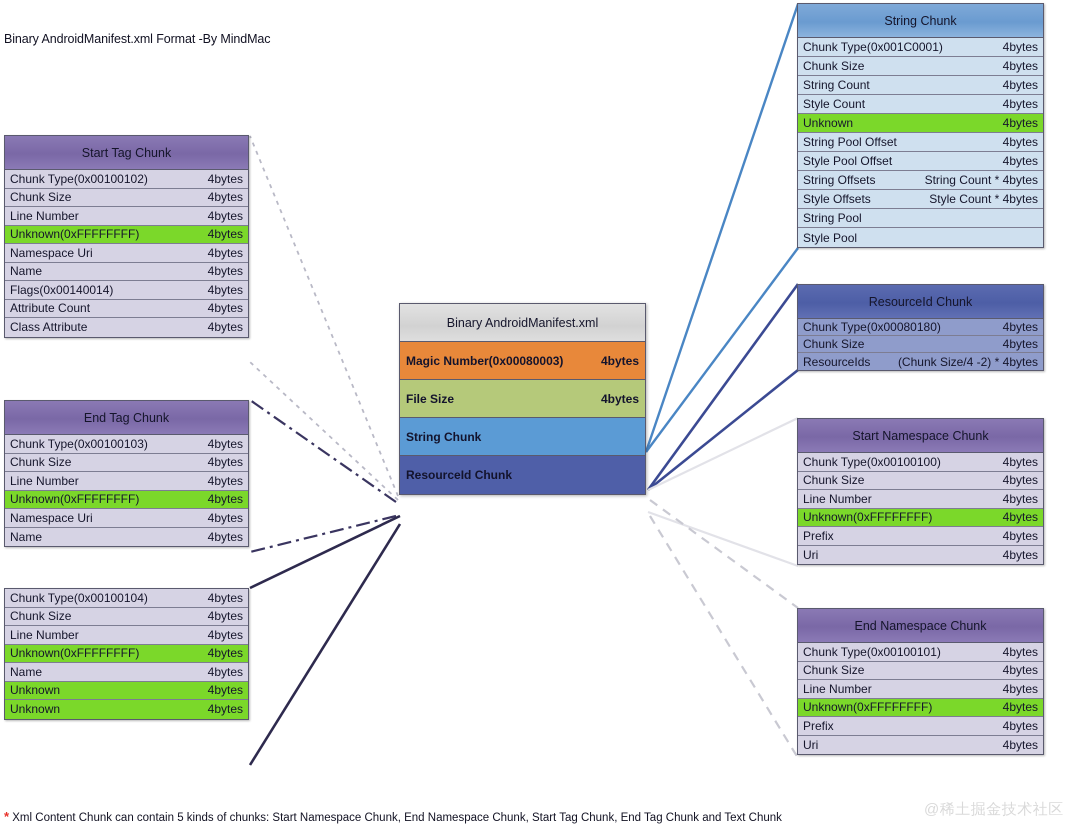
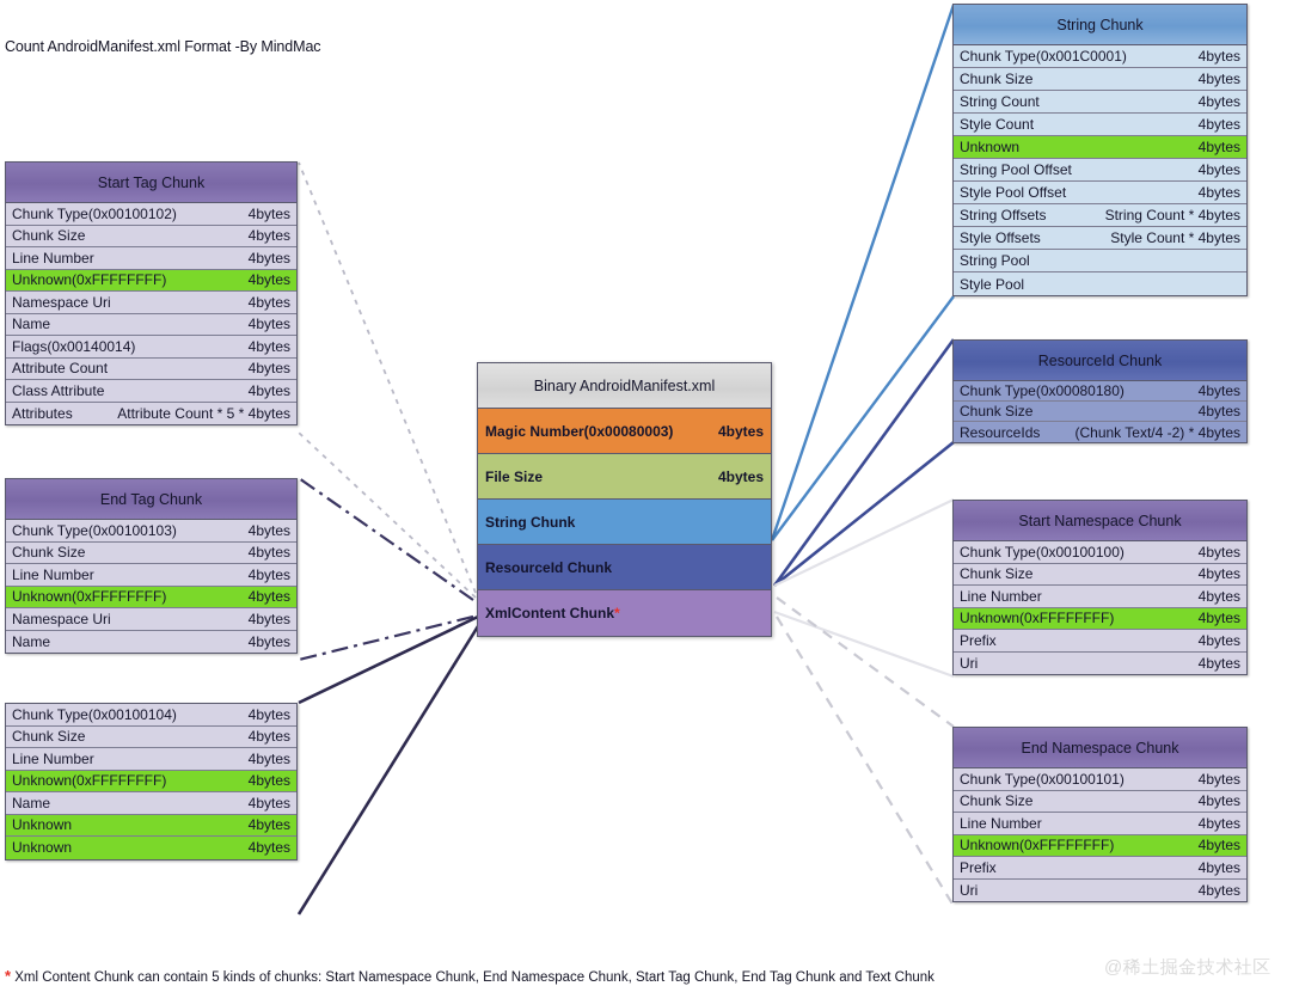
- Binary AndroidManifest.xml Format -By MindMac
+ Count AndroidManifest.xml Format -By MindMac
  Binary AndroidManifest.xml
  Magic Number(0x00080003)
  4bytes
  File Size
  4bytes
  String Chunk
  ResourceId Chunk
+ XmlContent Chunk*
  Start Tag Chunk
  Chunk Type(0x00100102)
  4bytes
  Chunk Size
  4bytes
  Line Number
  4bytes
  Unknown(0xFFFFFFFF)
  4bytes
  Namespace Uri
  4bytes
  Name
  4bytes
  Flags(0x00140014)
  4bytes
  Attribute Count
  4bytes
  Class Attribute
  4bytes
+ Attributes
+ Attribute Count * 5 * 4bytes
  End Tag Chunk
  Chunk Type(0x00100103)
  4bytes
  Chunk Size
  4bytes
  Line Number
  4bytes
  Unknown(0xFFFFFFFF)
  4bytes
  Namespace Uri
  4bytes
  Name
  4bytes
  Chunk Type(0x00100104)
  4bytes
  Chunk Size
  4bytes
  Line Number
  4bytes
  Unknown(0xFFFFFFFF)
  4bytes
  Name
  4bytes
  Unknown
  4bytes
  Unknown
  4bytes
  String Chunk
  Chunk Type(0x001C0001)
  4bytes
  Chunk Size
  4bytes
  String Count
  4bytes
  Style Count
  4bytes
  Unknown
  4bytes
  String Pool Offset
  4bytes
  Style Pool Offset
  4bytes
  String Offsets
  String Count * 4bytes
  Style Offsets
  Style Count * 4bytes
  String Pool
  Style Pool
  ResourceId Chunk
  Chunk Type(0x00080180)
  4bytes
  Chunk Size
  4bytes
  ResourceIds
- (Chunk Size/4 -2) * 4bytes
+ (Chunk Text/4 -2) * 4bytes
  Start Namespace Chunk
  Chunk Type(0x00100100)
  4bytes
  Chunk Size
  4bytes
  Line Number
  4bytes
  Unknown(0xFFFFFFFF)
  4bytes
  Prefix
  4bytes
  Uri
  4bytes
  End Namespace Chunk
  Chunk Type(0x00100101)
  4bytes
  Chunk Size
  4bytes
  Line Number
  4bytes
  Unknown(0xFFFFFFFF)
  4bytes
  Prefix
  4bytes
  Uri
  4bytes
  * Xml Content Chunk can contain 5 kinds of chunks: Start Namespace Chunk, End Namespace Chunk, Start Tag Chunk, End Tag Chunk and Text Chunk
  @稀土掘金技术社区
